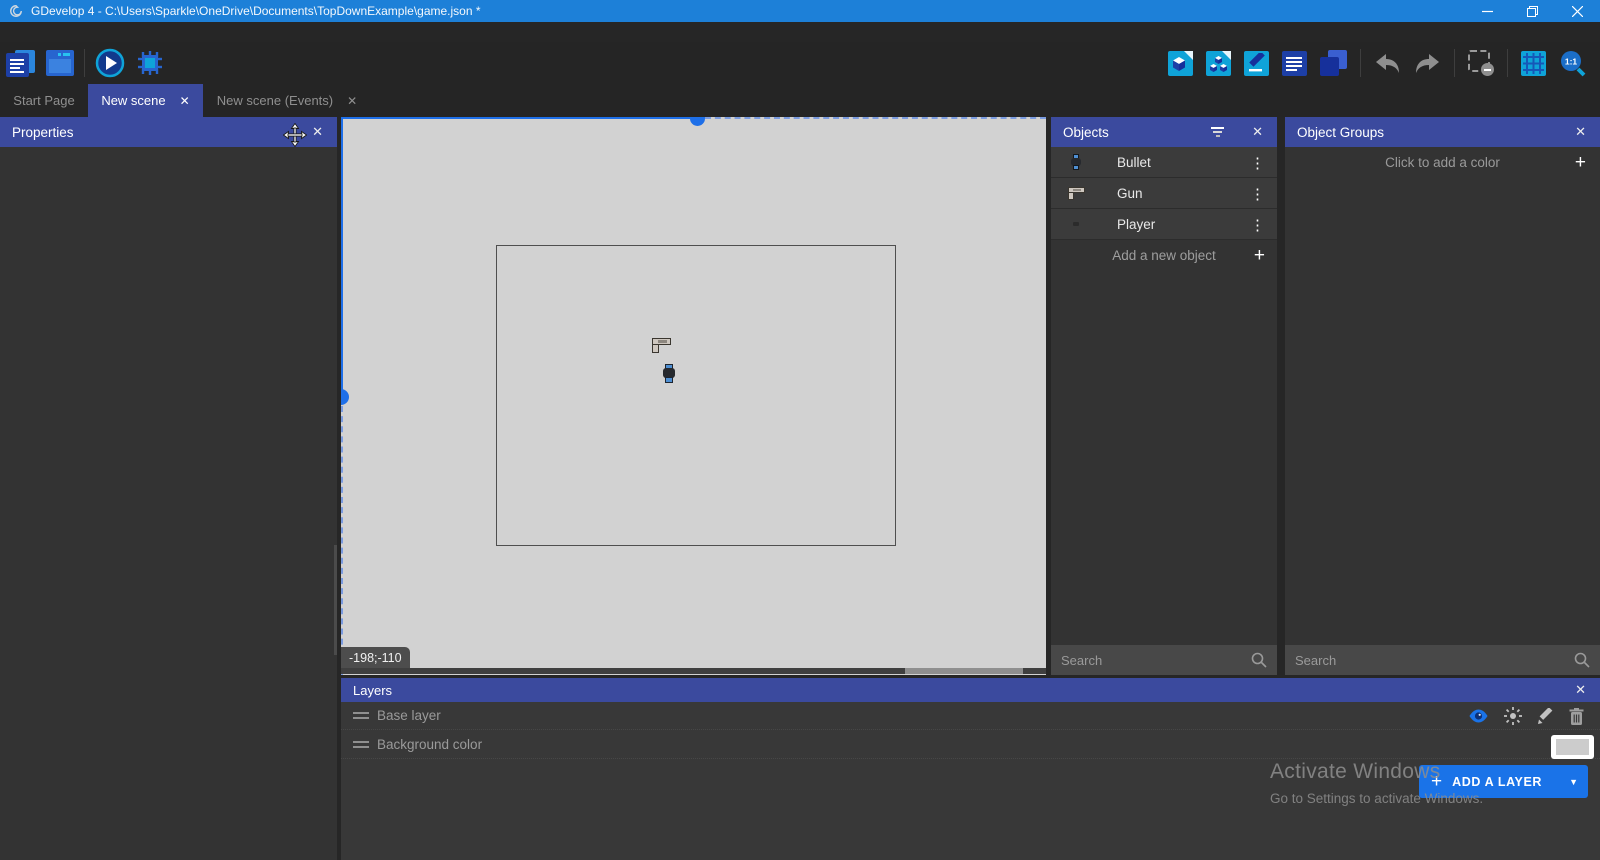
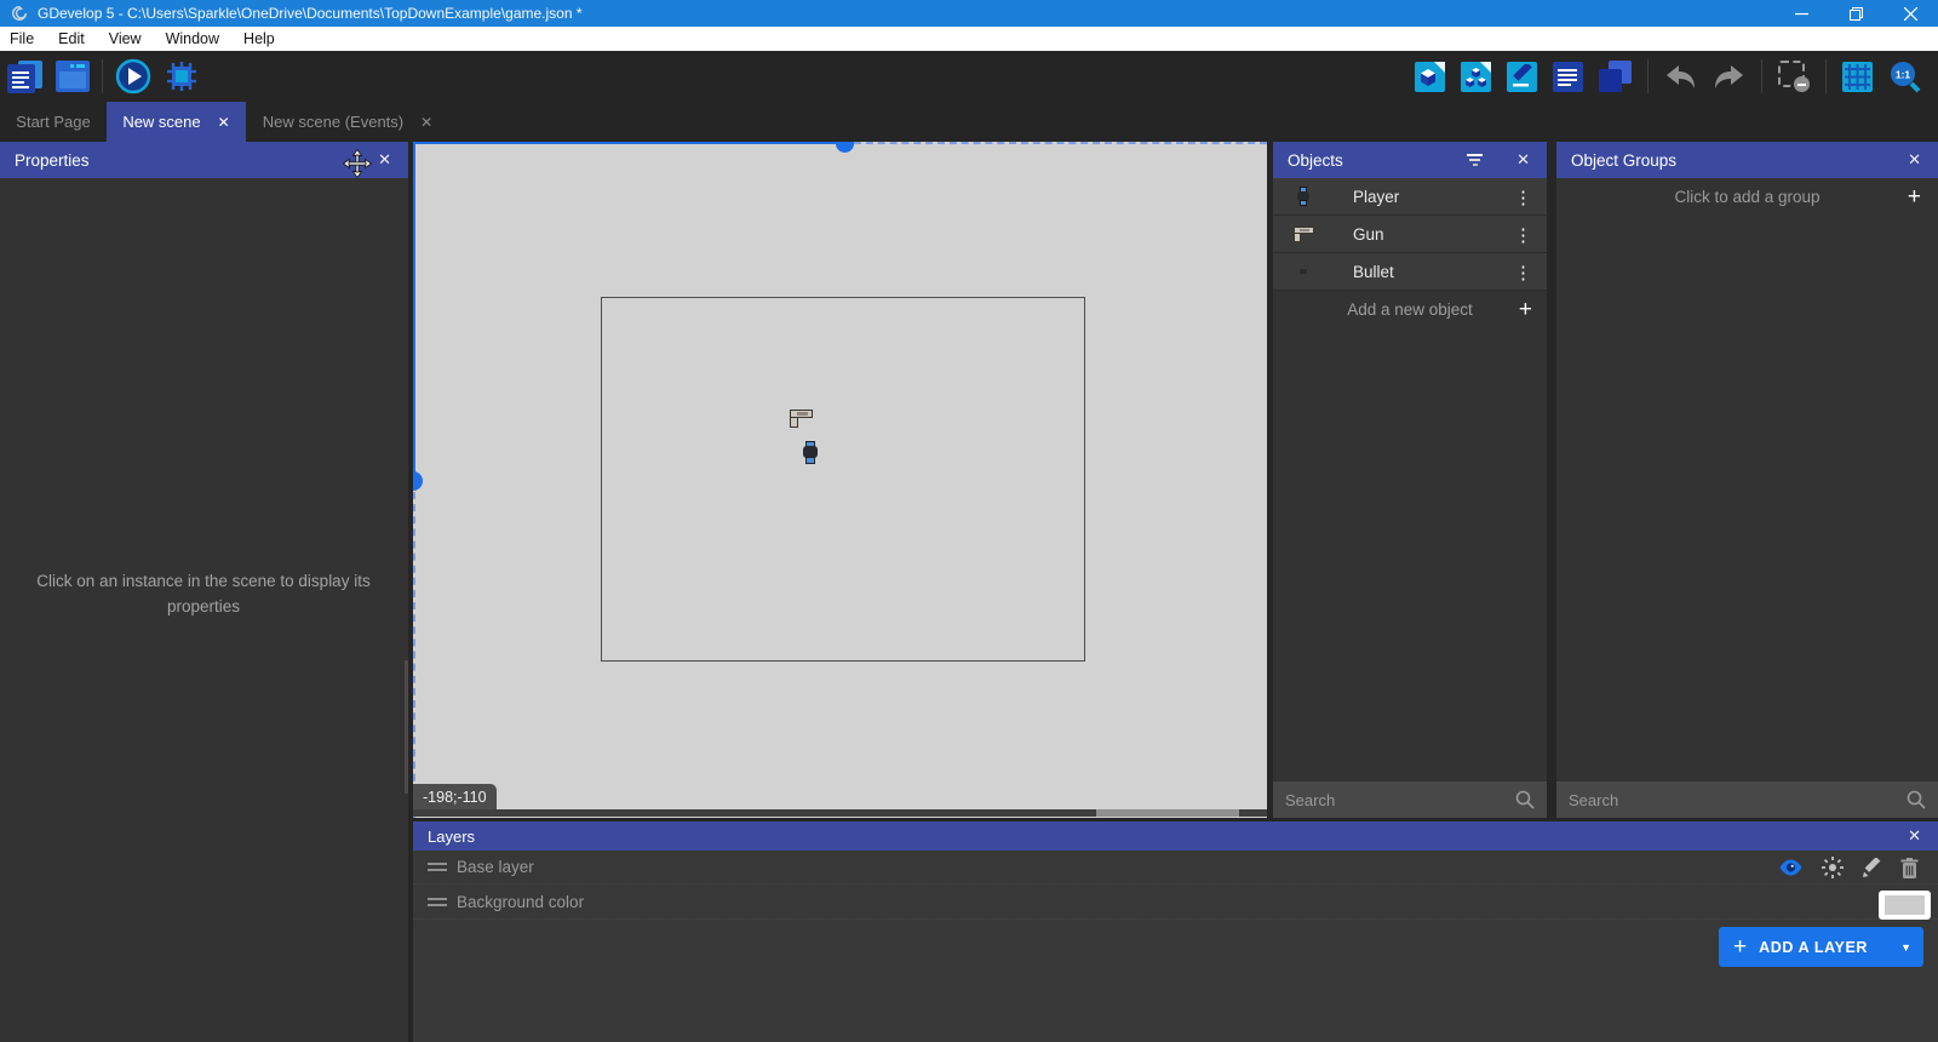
- GDevelop 4 - C:\Users\Sparkle\OneDrive\Documents\TopDownExample\game.json *
+ GDevelop 5 - C:\Users\Sparkle\OneDrive\Documents\TopDownExample\game.json *
+ File
+ Edit
+ View
+ Window
+ Help
  1:1
  Start Page
  New scene
  ✕
  New scene (Events)
  ✕
  Properties
  ✕
+ Click on an instance in the scene to display its properties
  -198;-110
  Objects
  ✕
- Bullet
+ Player
  ⋮
  Gun
  ⋮
- Player
+ Bullet
  ⋮
  Add a new object
  +
  Search
  Object Groups
  ✕
- Click to add a color
+ Click to add a group
  +
  Search
  Layers
  ✕
  Base layer
  Background color
  +
  ADD A LAYER
  ▼
- Activate Windows
- Go to Settings to activate Windows.
